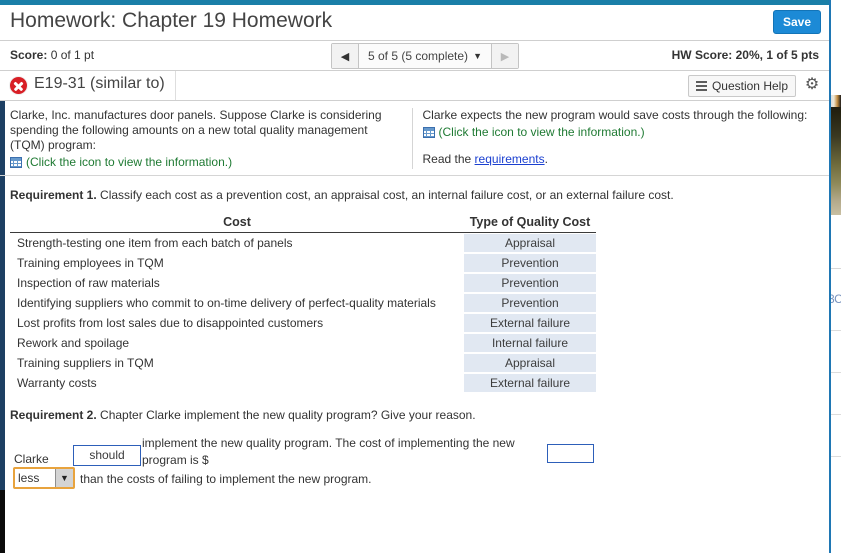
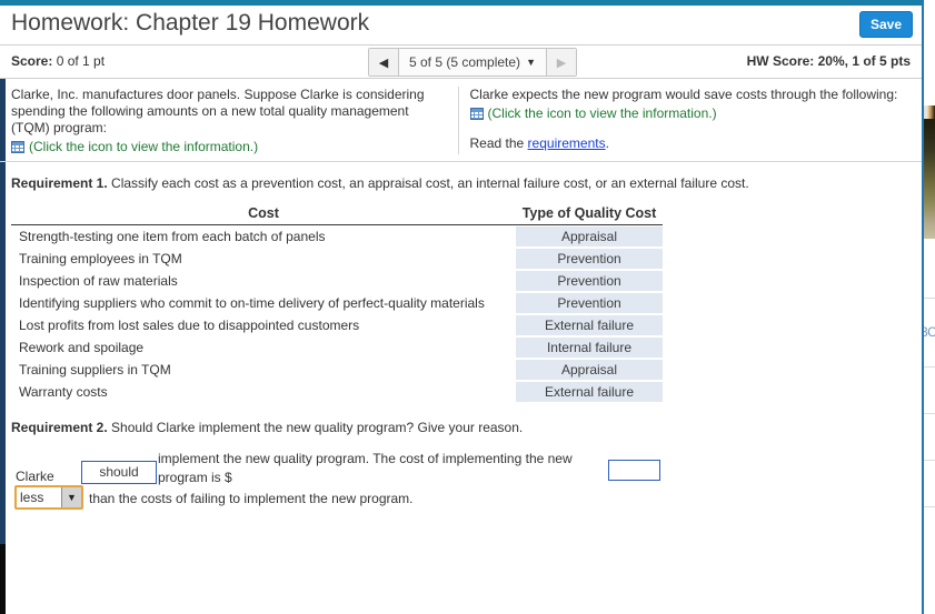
  3C
  Homework: Chapter 19 Homework
  Save
  Score: 0 of 1 pt
  ◀
  5 of 5 (5 complete)
  ▼
  ▶
  HW Score: 20%, 1 of 5 pts
- E19-31 (similar to)
- Question Help
- ⚙
  Clarke, Inc. manufactures door panels. Suppose Clarke is considering spending the following amounts on a new total quality management (TQM) program:
  (Click the icon to view the information.)
  Clarke expects the new program would save costs through the following:
  (Click the icon to view the information.)
  Read the requirements.
  Requirement 1. Classify each cost as a prevention cost, an appraisal cost, an internal failure cost, or an external failure cost.
  Cost	Type of Quality Cost
  Strength-testing one item from each batch of panels	Appraisal
  Training employees in TQM	Prevention
  Inspection of raw materials	Prevention
  Identifying suppliers who commit to on-time delivery of perfect-quality materials	Prevention
  Lost profits from lost sales due to disappointed customers	External failure
  Rework and spoilage	Internal failure
  Training suppliers in TQM	Appraisal
  Warranty costs	External failure
- Requirement 2. Chapter Clarke implement the new quality program? Give your reason.
+ Requirement 2. Should Clarke implement the new quality program? Give your reason.
  Clarke
  should
  implement the new quality program. The cost of implementing the new program is $
  less
  ▼
  than the costs of failing to implement the new program.
